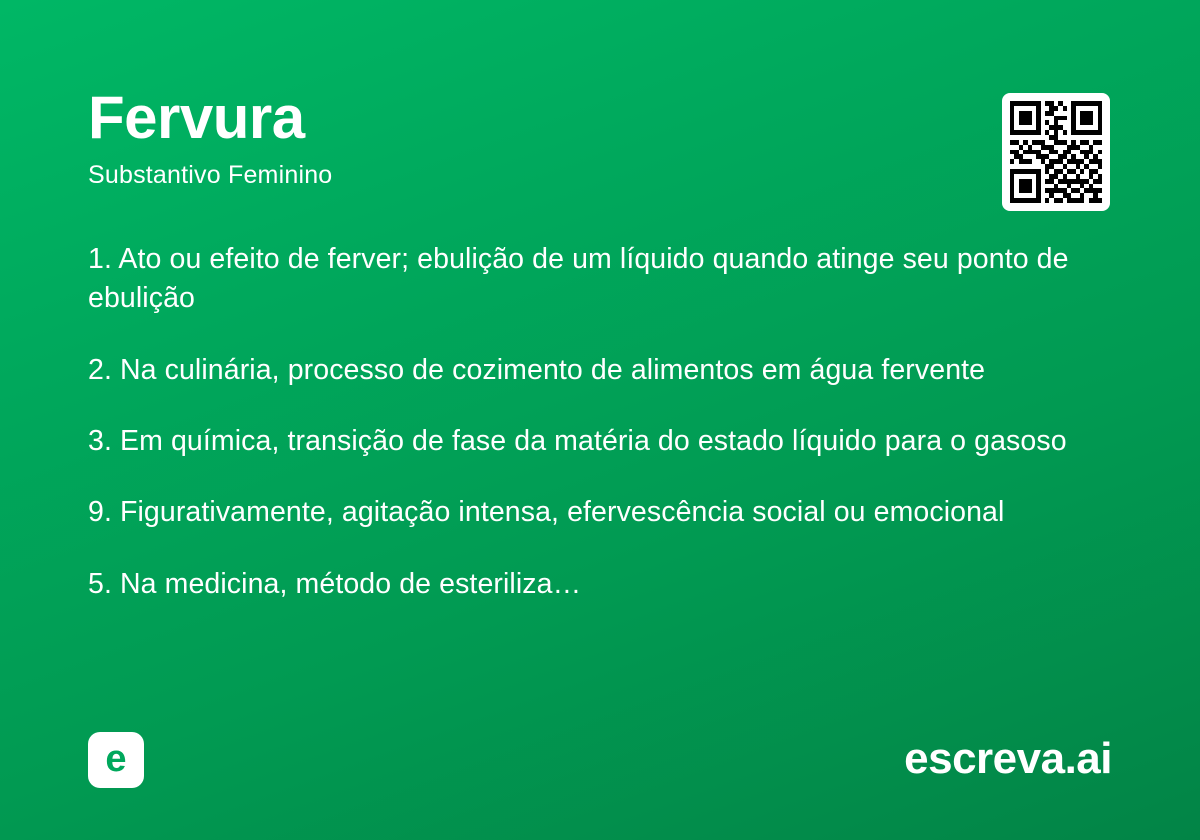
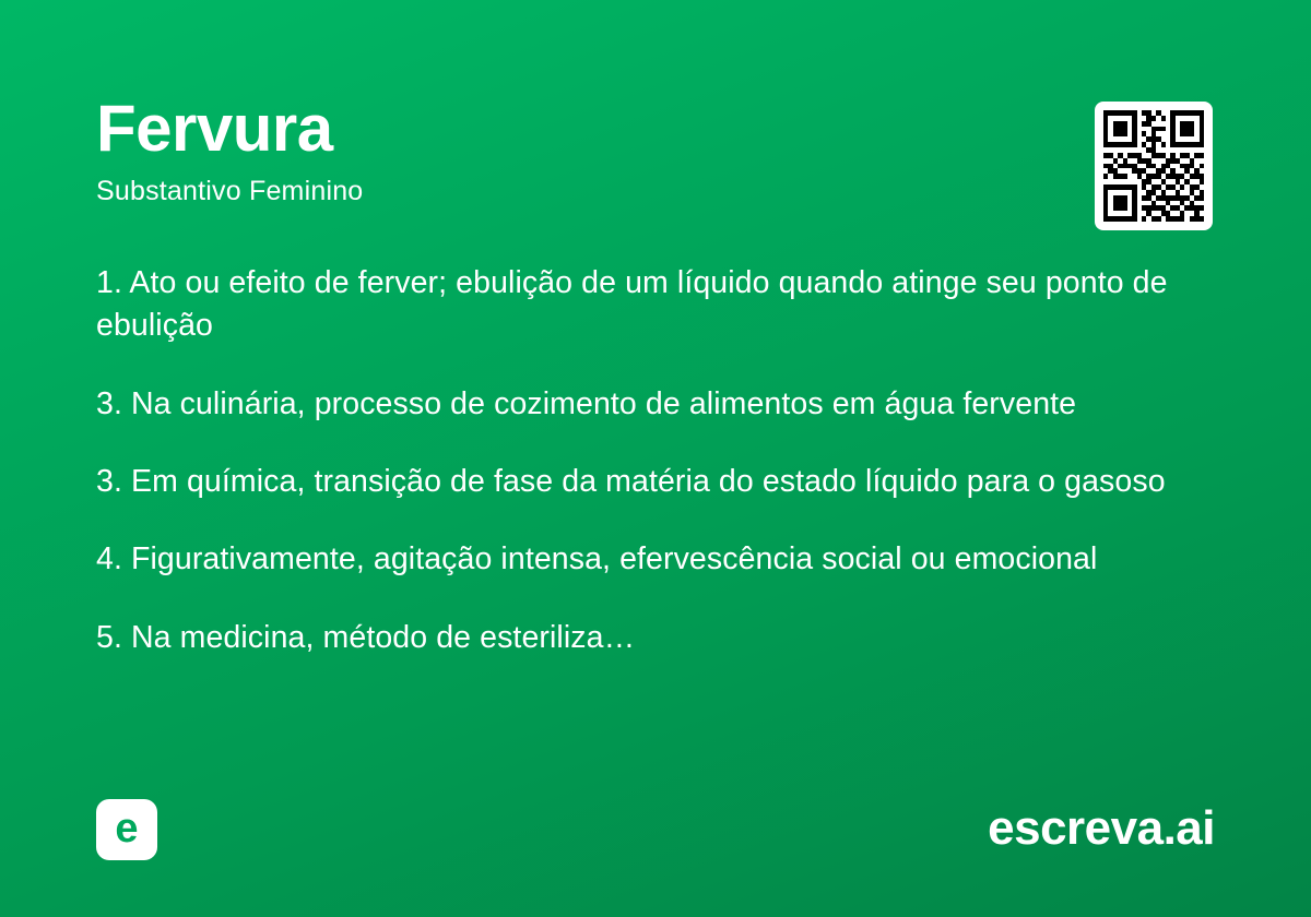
  Fervura
  Substantivo Feminino
  1. Ato ou efeito de ferver; ebulição de um líquido quando atinge seu ponto de ebulição
- 2. Na culinária, processo de cozimento de alimentos em água fervente
+ 3. Na culinária, processo de cozimento de alimentos em água fervente
  3. Em química, transição de fase da matéria do estado líquido para o gasoso
- 9. Figurativamente, agitação intensa, efervescência social ou emocional
+ 4. Figurativamente, agitação intensa, efervescência social ou emocional
  5. Na medicina, método de esteriliza…
  e
  escreva.ai
